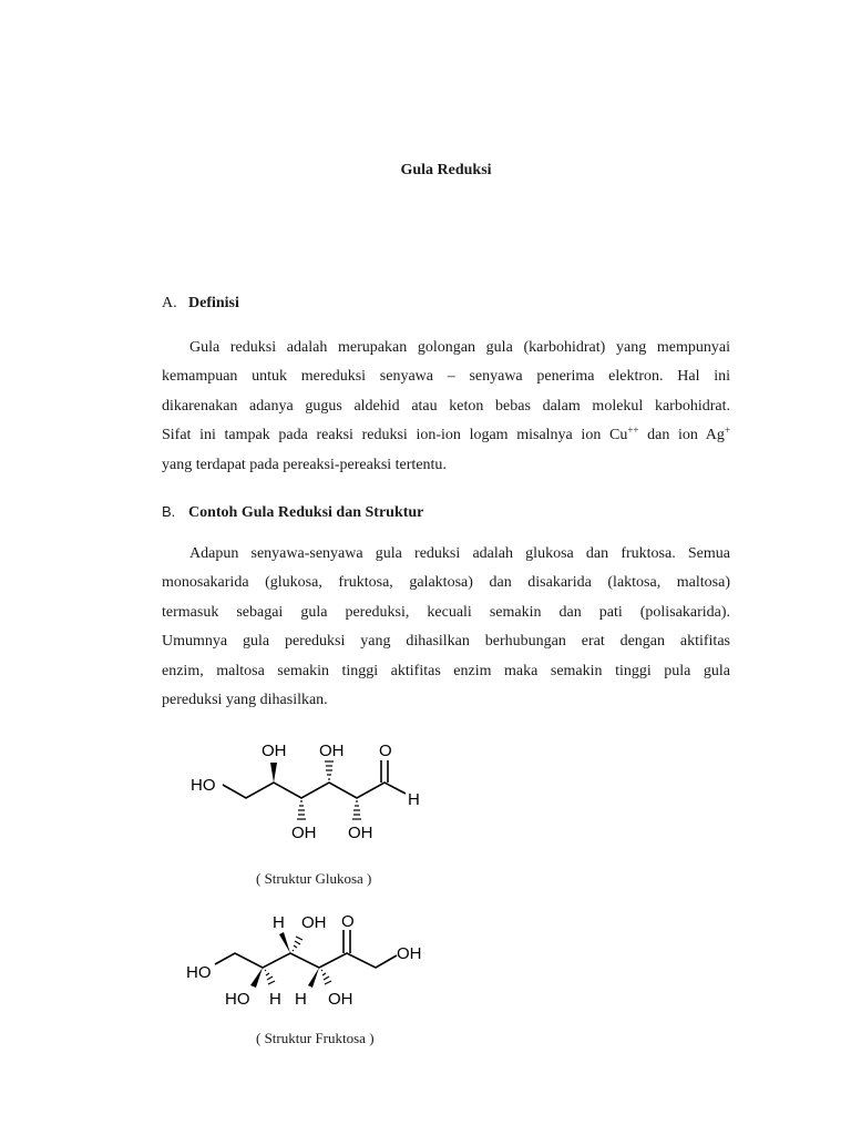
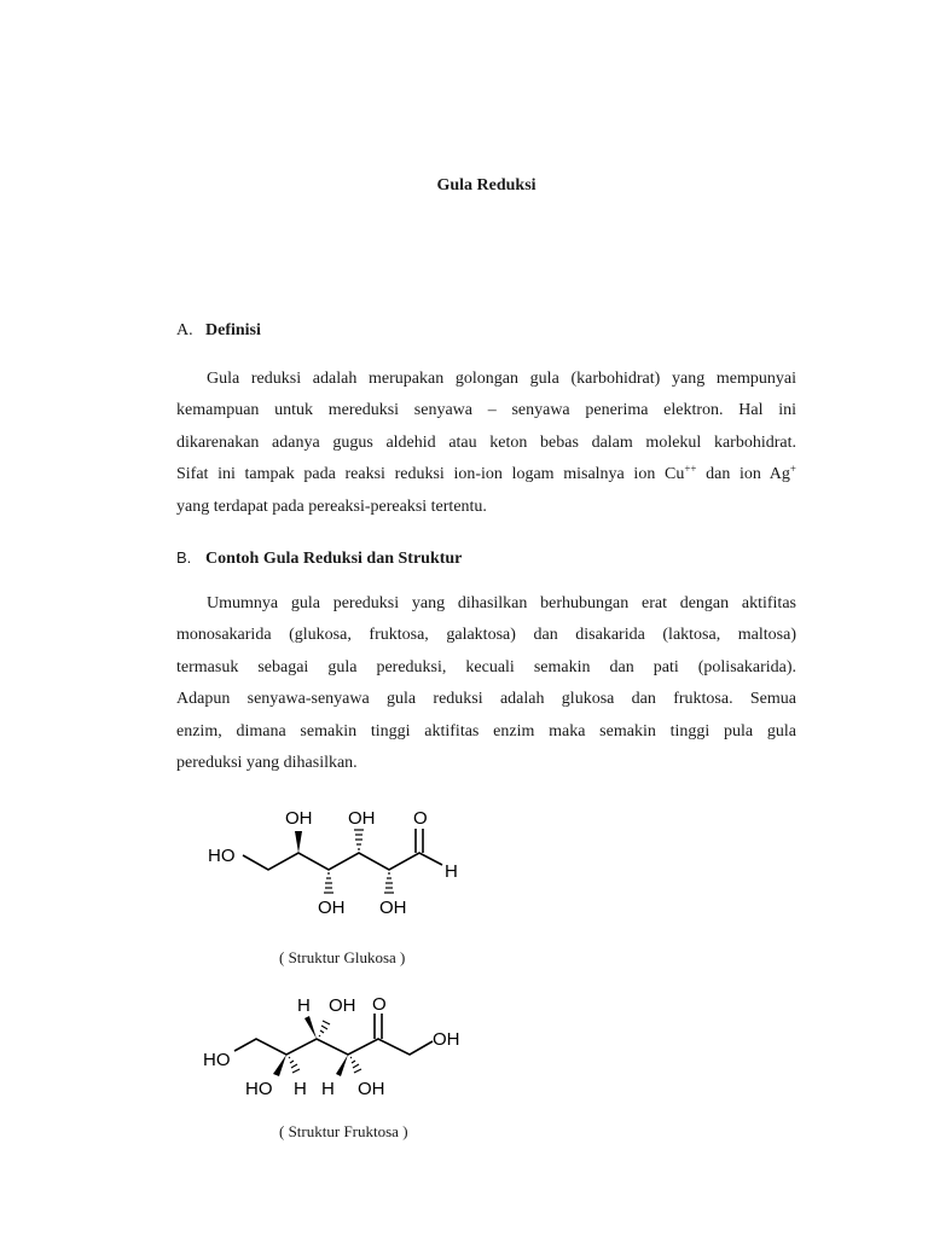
  Gula Reduksi
  A. Definisi
  Gula reduksi adalah merupakan golongan gula (karbohidrat) yang mempunyai
  kemampuan untuk mereduksi senyawa – senyawa penerima elektron. Hal ini
  dikarenakan adanya gugus aldehid atau keton bebas dalam molekul karbohidrat.
  Sifat ini tampak pada reaksi reduksi ion-ion logam misalnya ion Cu++ dan ion Ag+
  yang terdapat pada pereaksi-pereaksi tertentu.
  B. Contoh Gula Reduksi dan Struktur
- Adapun senyawa-senyawa gula reduksi adalah glukosa dan fruktosa. Semua
+ Umumnya gula pereduksi yang dihasilkan berhubungan erat dengan aktifitas
  monosakarida (glukosa, fruktosa, galaktosa) dan disakarida (laktosa, maltosa)
  termasuk sebagai gula pereduksi, kecuali semakin dan pati (polisakarida).
- Umumnya gula pereduksi yang dihasilkan berhubungan erat dengan aktifitas
+ Adapun senyawa-senyawa gula reduksi adalah glukosa dan fruktosa. Semua
- enzim, maltosa semakin tinggi aktifitas enzim maka semakin tinggi pula gula
+ enzim, dimana semakin tinggi aktifitas enzim maka semakin tinggi pula gula
  pereduksi yang dihasilkan.
  HO
  OH
  OH
  O
  H
  OH
  OH
  HO
  H
  OH
  O
  OH
  HO
  H
  H
  OH
  ( Struktur Glukosa )
  ( Struktur Fruktosa )
